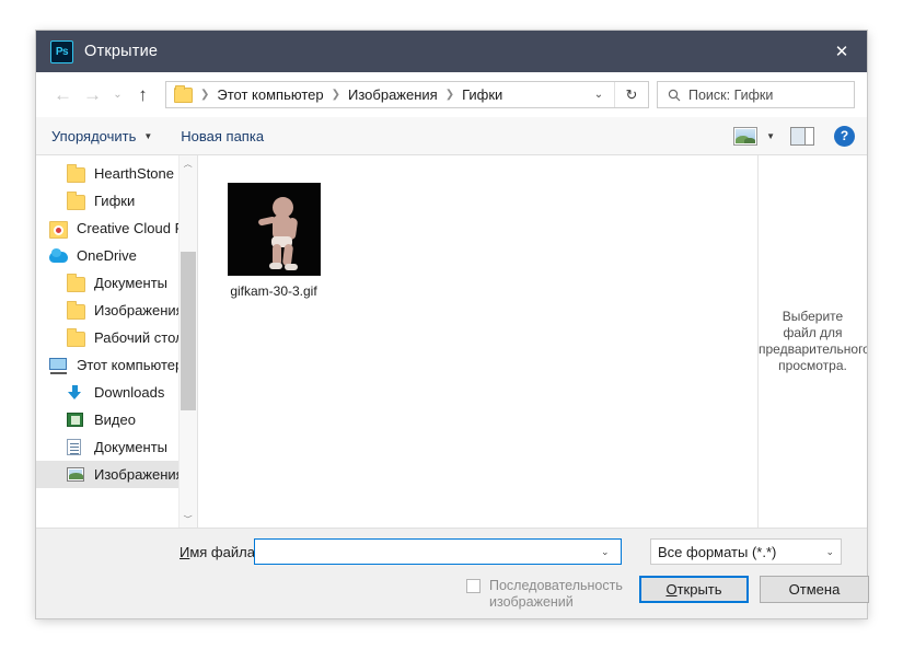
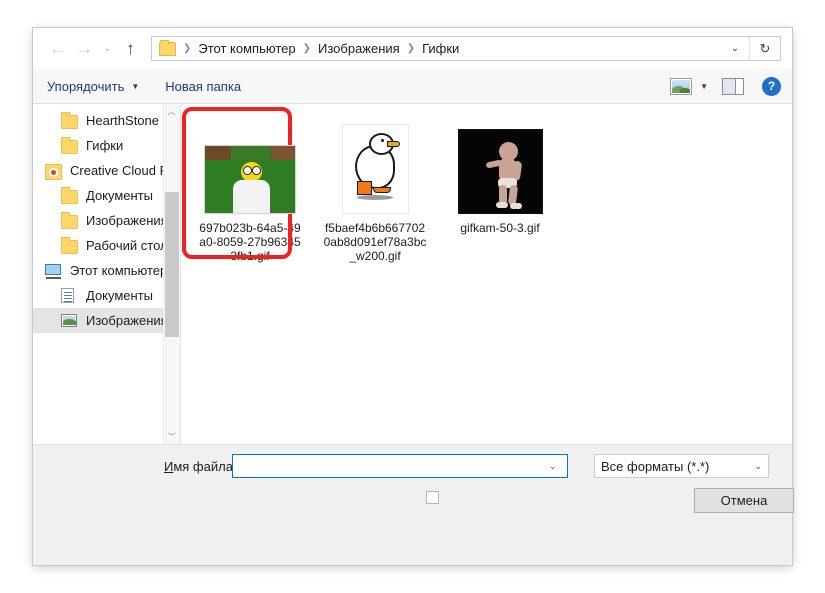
- Ps
- Открытие
- ✕
  ←
  →
  ⌄
  ↑
  ❯
  Этот компьютер
  ❯
  Изображения
  ❯
  Гифки
  ⌄
  ↻
- Поиск: Гифки
  Упорядочить
  ▼
  Новая папка
  ▼
  ?
  HearthStone
  Гифки
  Creative Cloud
- OneDrive
  Документы
  Изображени
  Рабочий сто
  Этот компьюте
- Downloads
- Видео
  Документы
  Изображени
  ︿
  ﹀
+ 697b023b-64a5-49a0-8059-27b963453fb1.gif
+ f5baef4b6b6677020ab8d091ef78a3bc_w200.gif
- gifkam-30-3.gif
+ gifkam-50-3.gif
- Выберите
- файл для
- предварительного
- просмотра.
  Имя файла
  ⌄
  Все форматы (*.*)
  ⌄
- Последовательность изображений
- О
- ткрыть
  Отмена
